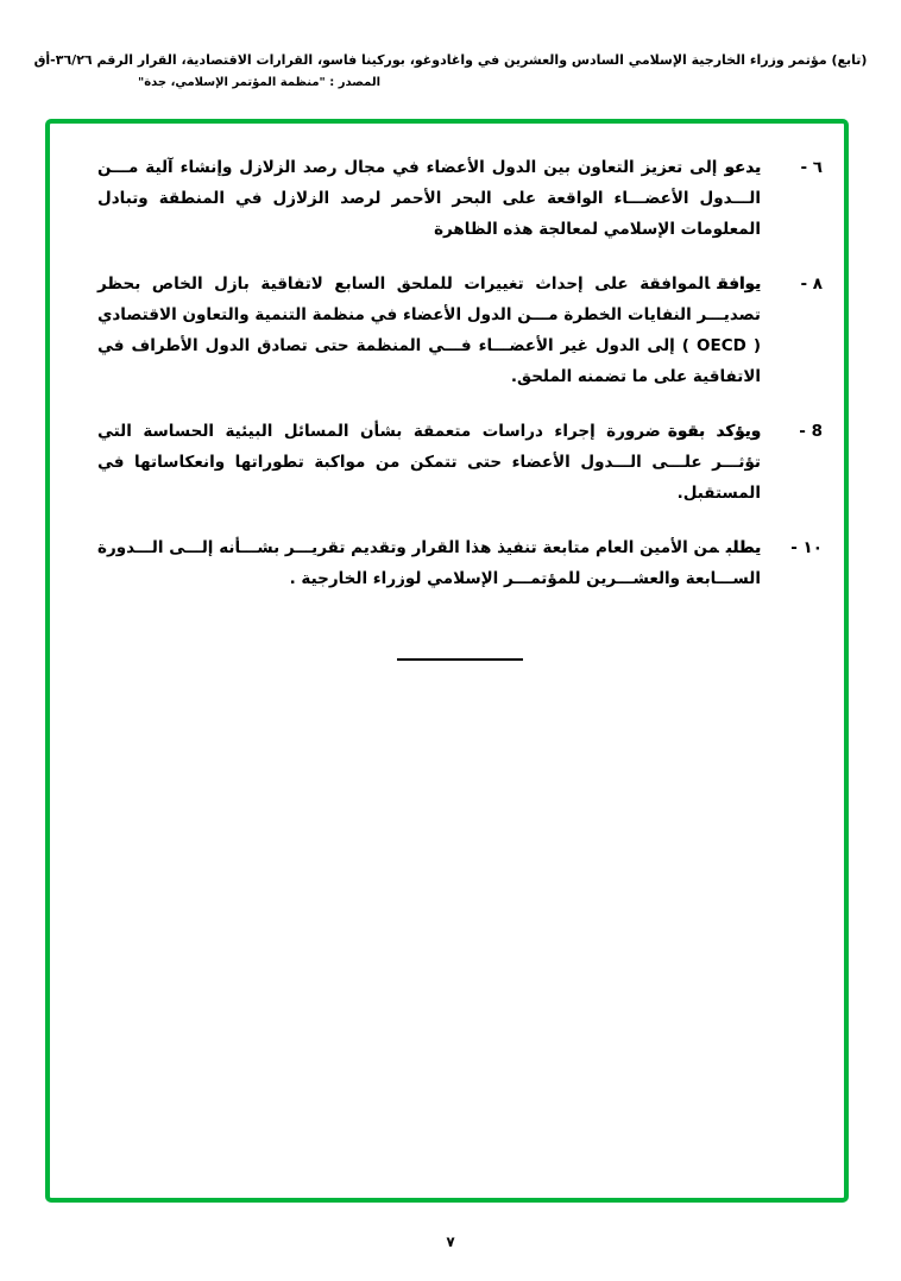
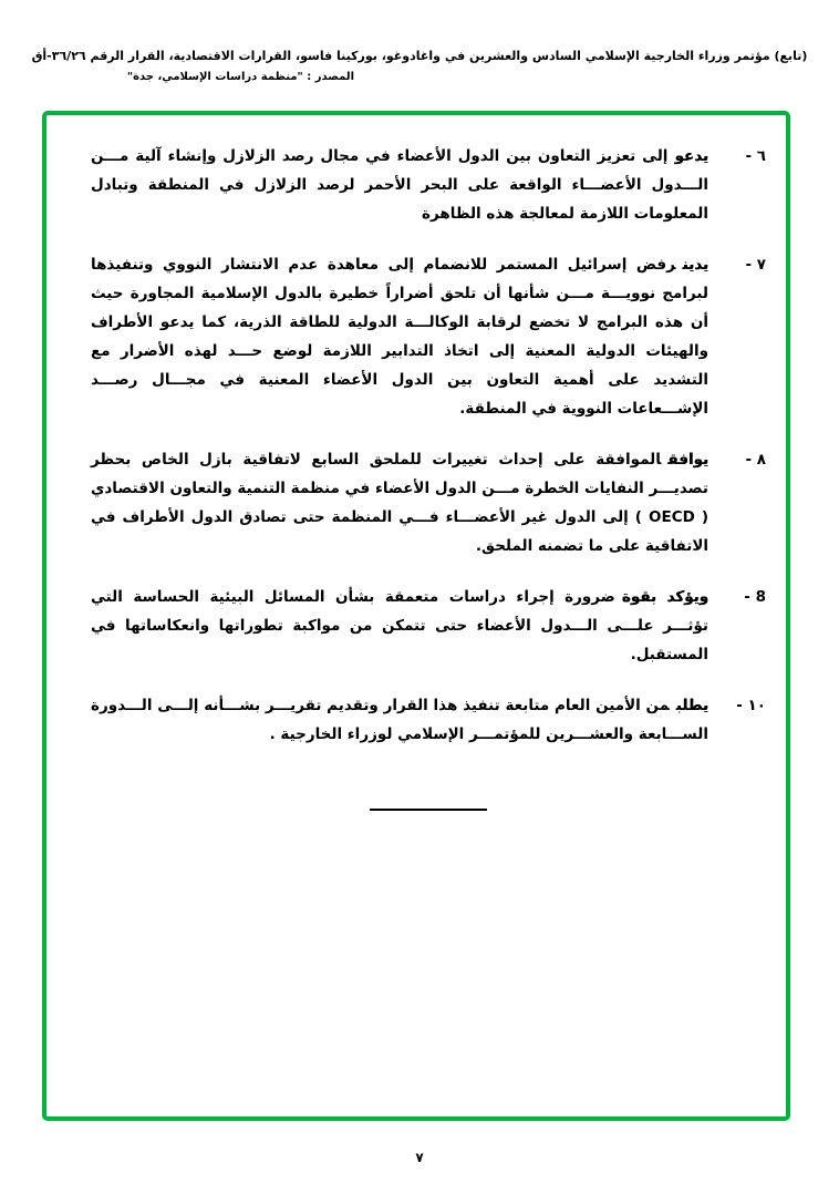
  (تابع) مؤتمر وزراء الخارجية الإسلامي السادس والعشرين في واغادوغو، بوركينا فاسو، القرارات الاقتصادية، القرار الرقم ٣٦/٢٦-أق
- المصدر : "منظمة المؤتمر الإسلامي، جدة"
+ المصدر : "منظمة دراسات الإسلامي، جدة"
  ٦ -
- يدعوإلى تعزيز التعاون بين الدول الأعضاء في مجال رصد الزلازل وإنشاء آلية مـــن الـــدول الأعضـــاء الواقعة على البحر الأحمر لرصد الزلازل في المنطقة وتبادل المعلومات الإسلامي لمعالجة هذه الظاهرة
+ يدعوإلى تعزيز التعاون بين الدول الأعضاء في مجال رصد الزلازل وإنشاء آلية مـــن الـــدول الأعضـــاء الواقعة على البحر الأحمر لرصد الزلازل في المنطقة وتبادل المعلومات اللازمة لمعالجة هذه الظاهرة
+ ٧ -
+ يدينرفض إسرائيل المستمر للانضمام إلى معاهدة عدم الانتشار النووي وتنفيذها لبرامج نوويـــة مـــن شأنها أن تلحق أضراراً خطيرة بالدول الإسلامية المجاورة حيث أن هذه البرامج لا تخضع لرقابة الوكالـــة الدولية للطاقة الذرية، كما يدعو الأطراف والهيئات الدولية المعنية إلى اتخاذ التدابير اللازمة لوضع حـــد لهذه الأضرار مع التشديد على أهمية التعاون بين الدول الأعضاء المعنية في مجـــال رصـــد الإشـــعاعات النووية في المنطقة.
  ٨ -
  يوافقالموافقة على إحداث تغييرات للملحق السابع لاتفاقية بازل الخاص بحظر تصديـــر النفايات الخطرة مـــن الدول الأعضاء في منظمة التنمية والتعاون الاقتصادي ( OECD ) إلى الدول غير الأعضـــاء فـــي المنظمة حتى تصادق الدول الأطراف في الاتفاقية على ما تضمنه الملحق.
  8 -
  ويؤكد بقوةضرورة إجراء دراسات متعمقة بشأن المسائل البيئية الحساسة التي تؤثـــر علـــى الـــدول الأعضاء حتى تتمكن من مواكبة تطوراتها وانعكاساتها في المستقبل.
  ١٠ -
  يطلبمن الأمين العام متابعة تنفيذ هذا القرار وتقديم تقريـــر بشـــأنه إلـــى الـــدورة الســـابعة والعشـــرين للمؤتمـــر الإسلامي لوزراء الخارجية .
  ٧
